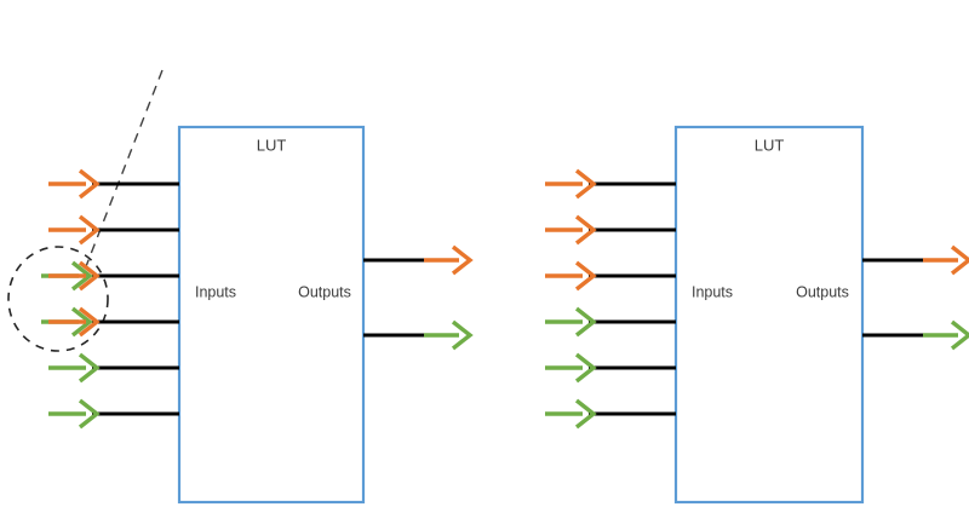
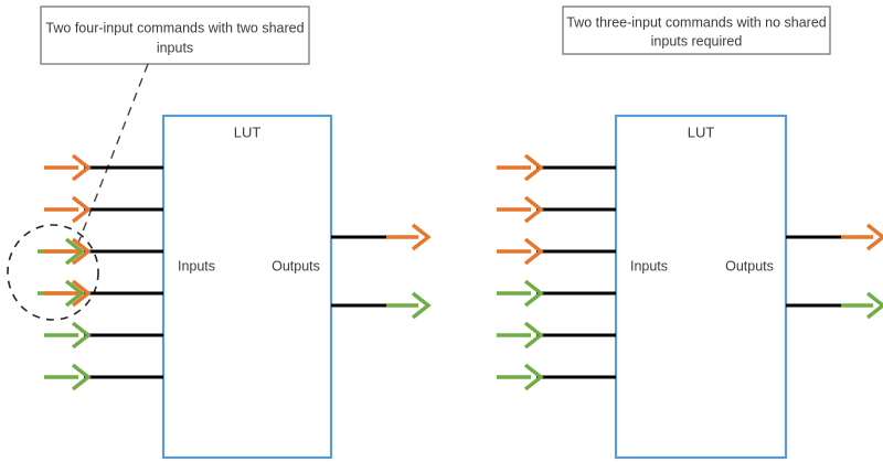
+ Two four-input commands with two shared
+ inputs
+ Two three-input commands with no shared
+ inputs required
  LUT
  Inputs
  Outputs
  LUT
  Inputs
  Outputs
